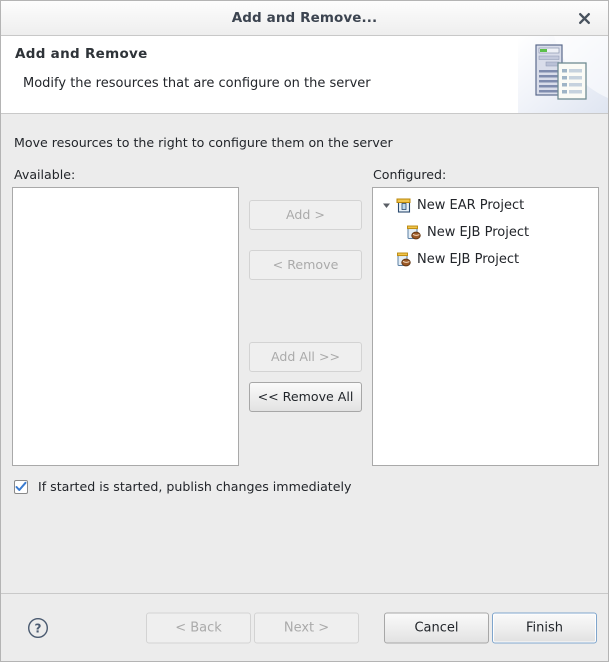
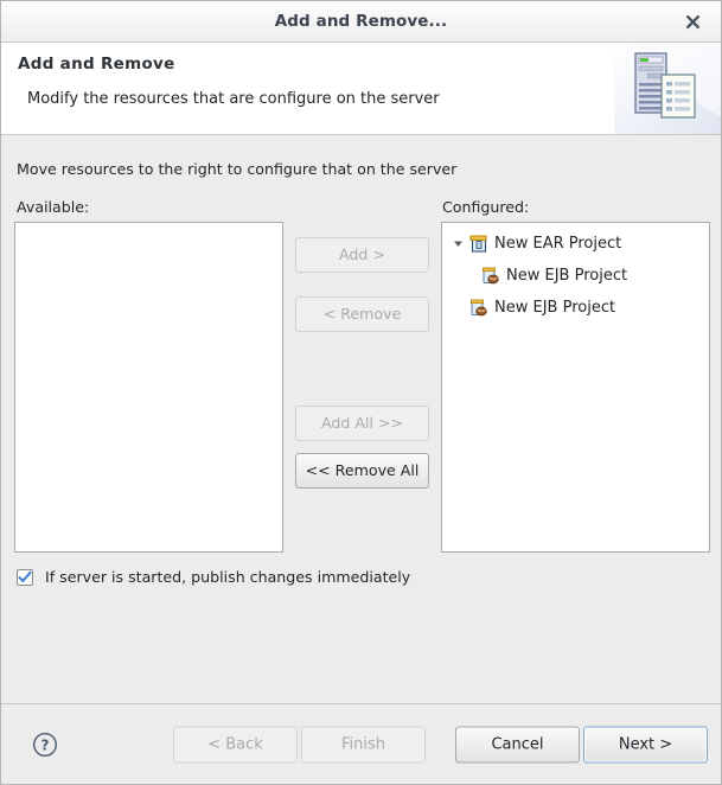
  Add and Remove...
  Add and Remove
  Modify the resources that are configure on the server
- Move resources to the right to configure them on the server
+ Move resources to the right to configure that on the server
  Available:
  Configured:
  New EAR Project
  New EJB Project
  New EJB Project
  Add >
  < Remove
  Add All >>
  << Remove All
- If started is started, publish changes immediately
+ If server is started, publish changes immediately
  ?
  < Back
- Next >
+ Finish
  Cancel
- Finish
+ Next >
